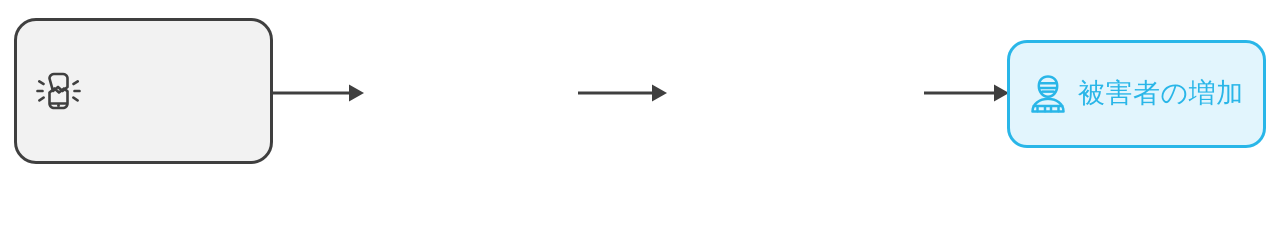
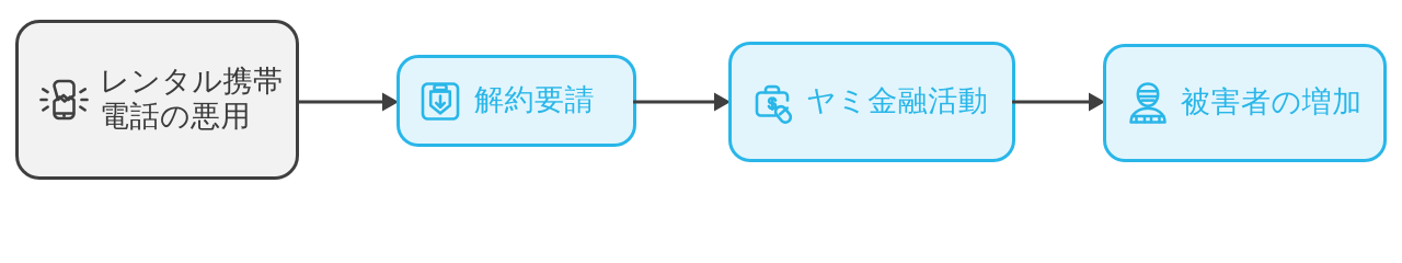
+ レンタル携帯電話の悪用
+ 解約要請
+ ヤミ金融活動
  被害者の増加
